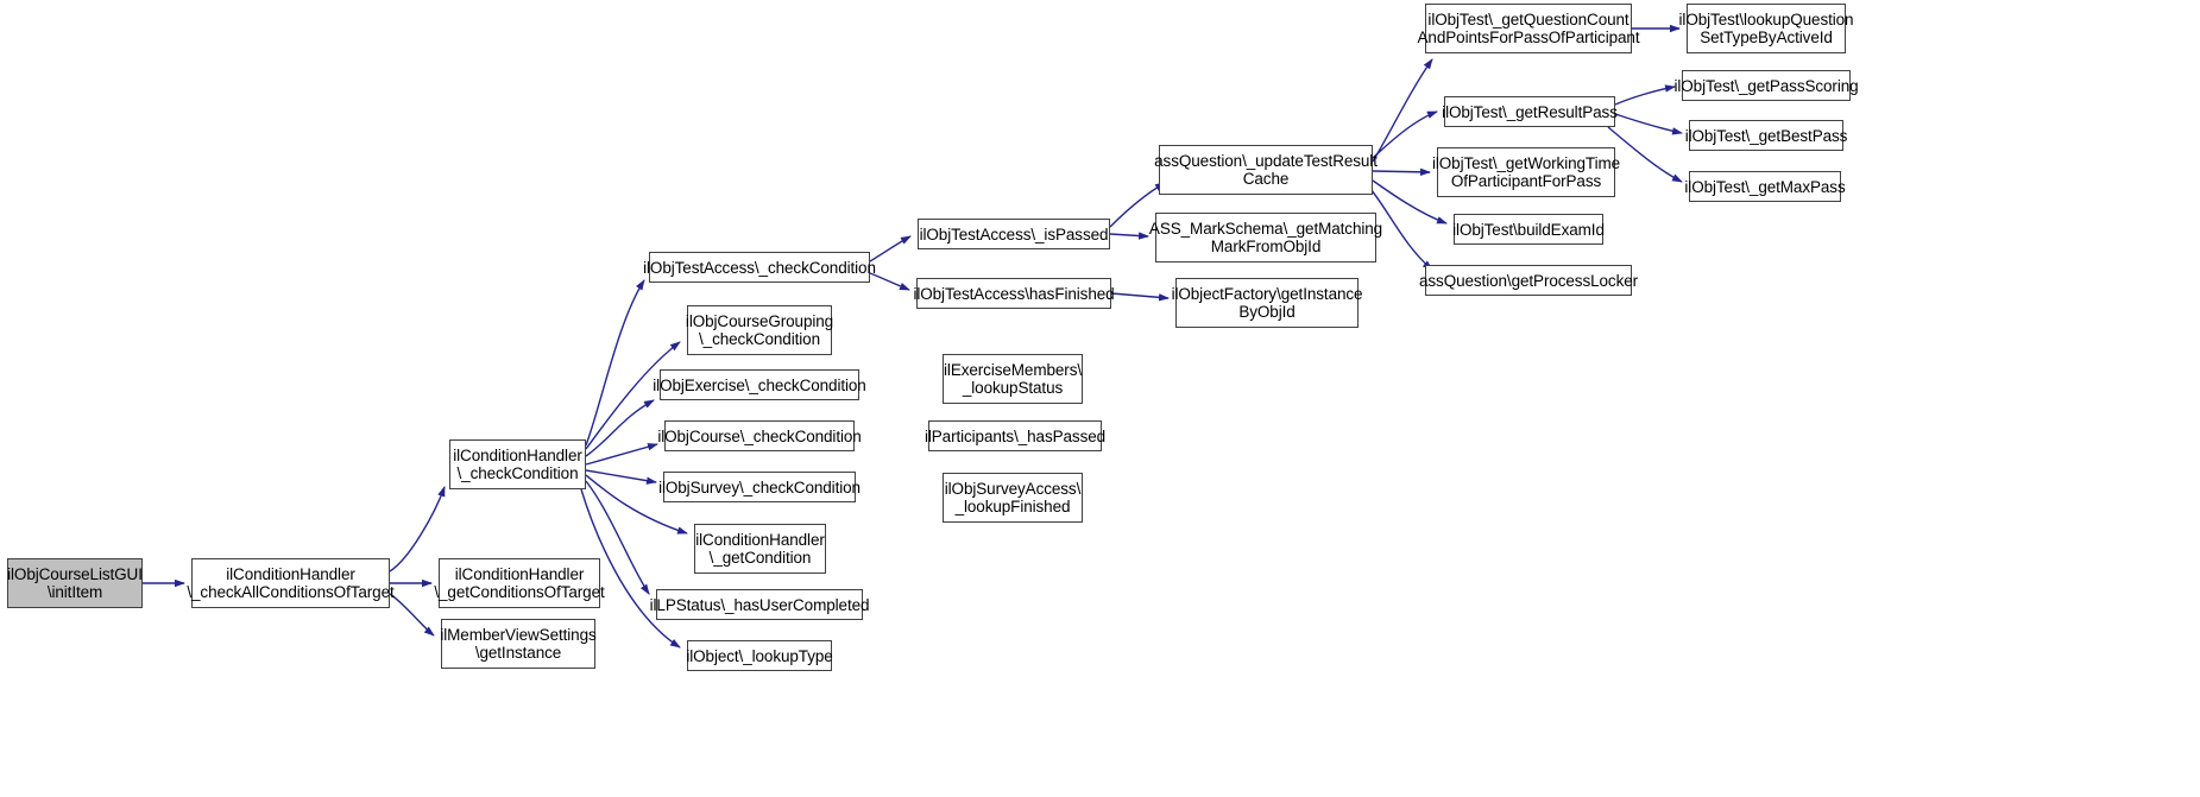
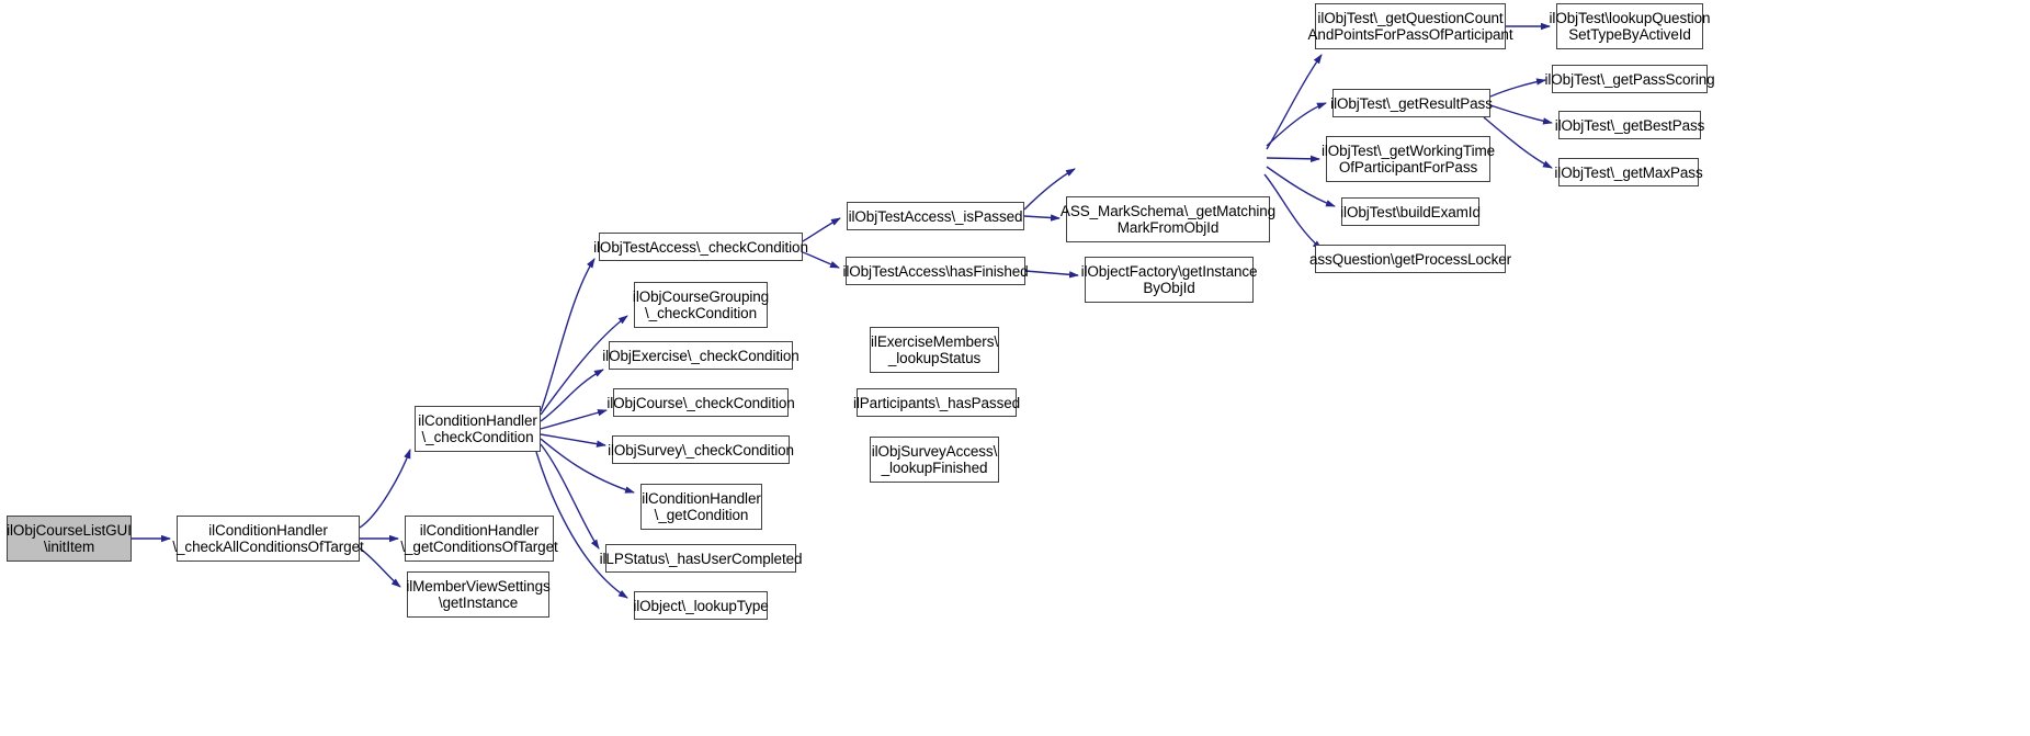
  ilObjCourseListGUI
  \initItem
  ilConditionHandler
  \_checkAllConditionsOfTarget
  ilConditionHandler
  \_checkCondition
  ilConditionHandler
  \_getConditionsOfTarget
  ilMemberViewSettings
  \getInstance
  ilObjTestAccess\_checkCondition
  ilObjCourseGrouping
  \_checkCondition
  ilObjExercise\_checkCondition
  ilObjCourse\_checkCondition
  ilObjSurvey\_checkCondition
  ilConditionHandler
  \_getCondition
  ilLPStatus\_hasUserCompleted
  ilObject\_lookupType
  ilObjTestAccess\_isPassed
  ilObjTestAccess\hasFinished
  ilExerciseMembers\
  _lookupStatus
  ilParticipants\_hasPassed
  ilObjSurveyAccess\
  _lookupFinished
- assQuestion\_updateTestResult
- Cache
  ASS_MarkSchema\_getMatching
  MarkFromObjId
  ilObjectFactory\getInstance
  ByObjId
  ilObjTest\_getQuestionCount
  AndPointsForPassOfParticipant
  ilObjTest\_getResultPass
  ilObjTest\_getWorkingTime
  OfParticipantForPass
  ilObjTest\buildExamId
  assQuestion\getProcessLocker
  ilObjTest\lookupQuestion
  SetTypeByActiveId
  ilObjTest\_getPassScoring
  ilObjTest\_getBestPass
  ilObjTest\_getMaxPass
